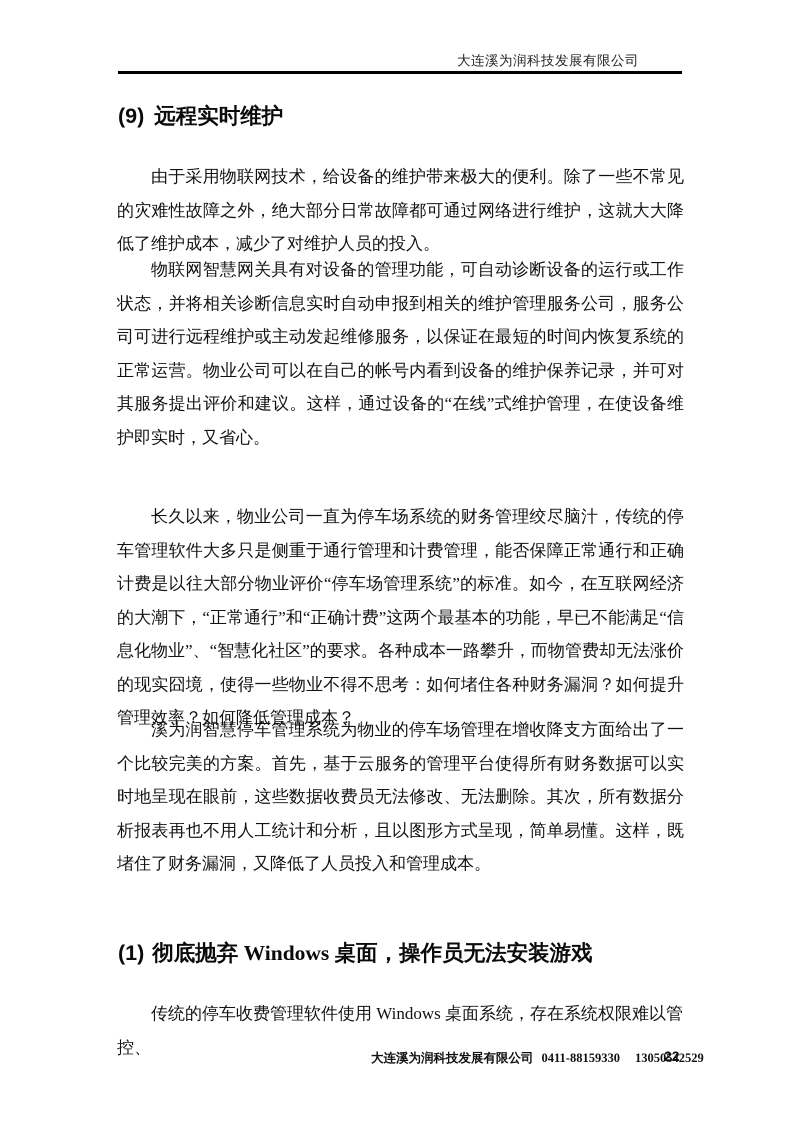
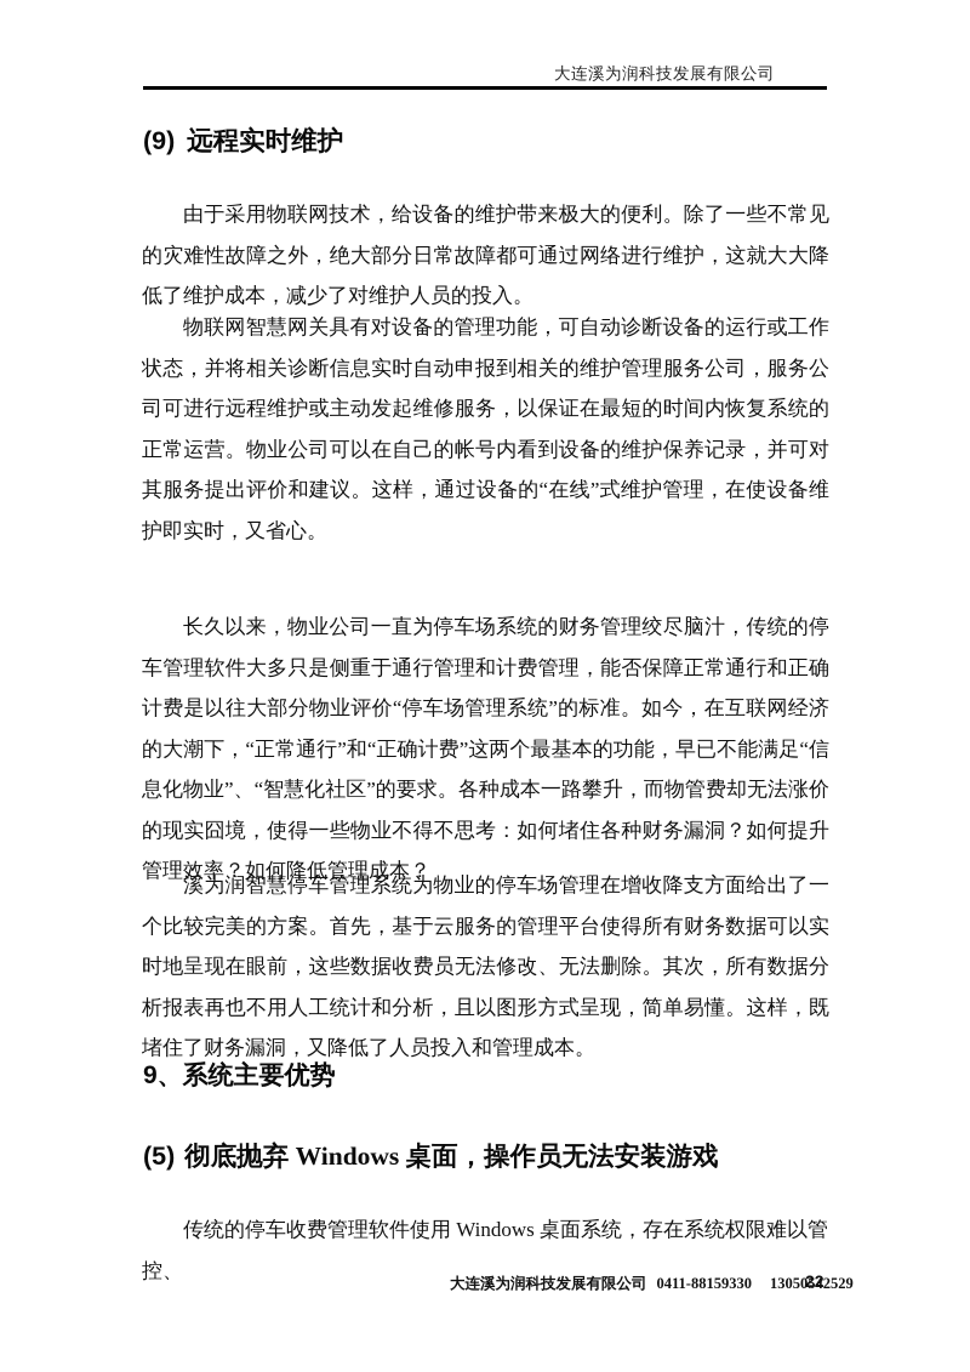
  大连溪为润科技发展有限公司
  (9) 远程实时维护
  由于采用物联网技术，给设备的维护带来极大的便利。除了一些不常见的灾难性故障之外，绝大部分日常故障都可通过网络进行维护，这就大大降低了维护成本，减少了对维护人员的投入。
  物联网智慧网关具有对设备的管理功能，可自动诊断设备的运行或工作状态，并将相关诊断信息实时自动申报到相关的维护管理服务公司，服务公司可进行远程维护或主动发起维修服务，以保证在最短的时间内恢复系统的正常运营。物业公司可以在自己的帐号内看到设备的维护保养记录，并可对其服务提出评价和建议。这样，通过设备的“在线”式维护管理，在使设备维护即实时，又省心。
  长久以来，物业公司一直为停车场系统的财务管理绞尽脑汁，传统的停车管理软件大多只是侧重于通行管理和计费管理，能否保障正常通行和正确计费是以往大部分物业评价“停车场管理系统”的标准。如今，在互联网经济的大潮下，“正常通行”和“正确计费”这两个最基本的功能，早已不能满足“信息化物业”、“智慧化社区”的要求。各种成本一路攀升，而物管费却无法涨价的现实囧境，使得一些物业不得不思考：如何堵住各种财务漏洞？如何提升管理效率？如何降低管理成本？
  溪为润智慧停车管理系统为物业的停车场管理在增收降支方面给出了一个比较完美的方案。首先，基于云服务的管理平台使得所有财务数据可以实时地呈现在眼前，这些数据收费员无法修改、无法删除。其次，所有数据分析报表再也不用人工统计和分析，且以图形方式呈现，简单易懂。这样，既堵住了财务漏洞，又降低了人员投入和管理成本。
+ 9、系统主要优势
- (1) 彻底抛弃 Windows 桌面，操作员无法安装游戏
+ (5) 彻底抛弃 Windows 桌面，操作员无法安装游戏
  传统的停车收费管理软件使用 Windows 桌面系统，存在系统权限难以管控、
  大连溪为润科技发展有限公司 0411-88159330 13050542529
  22
